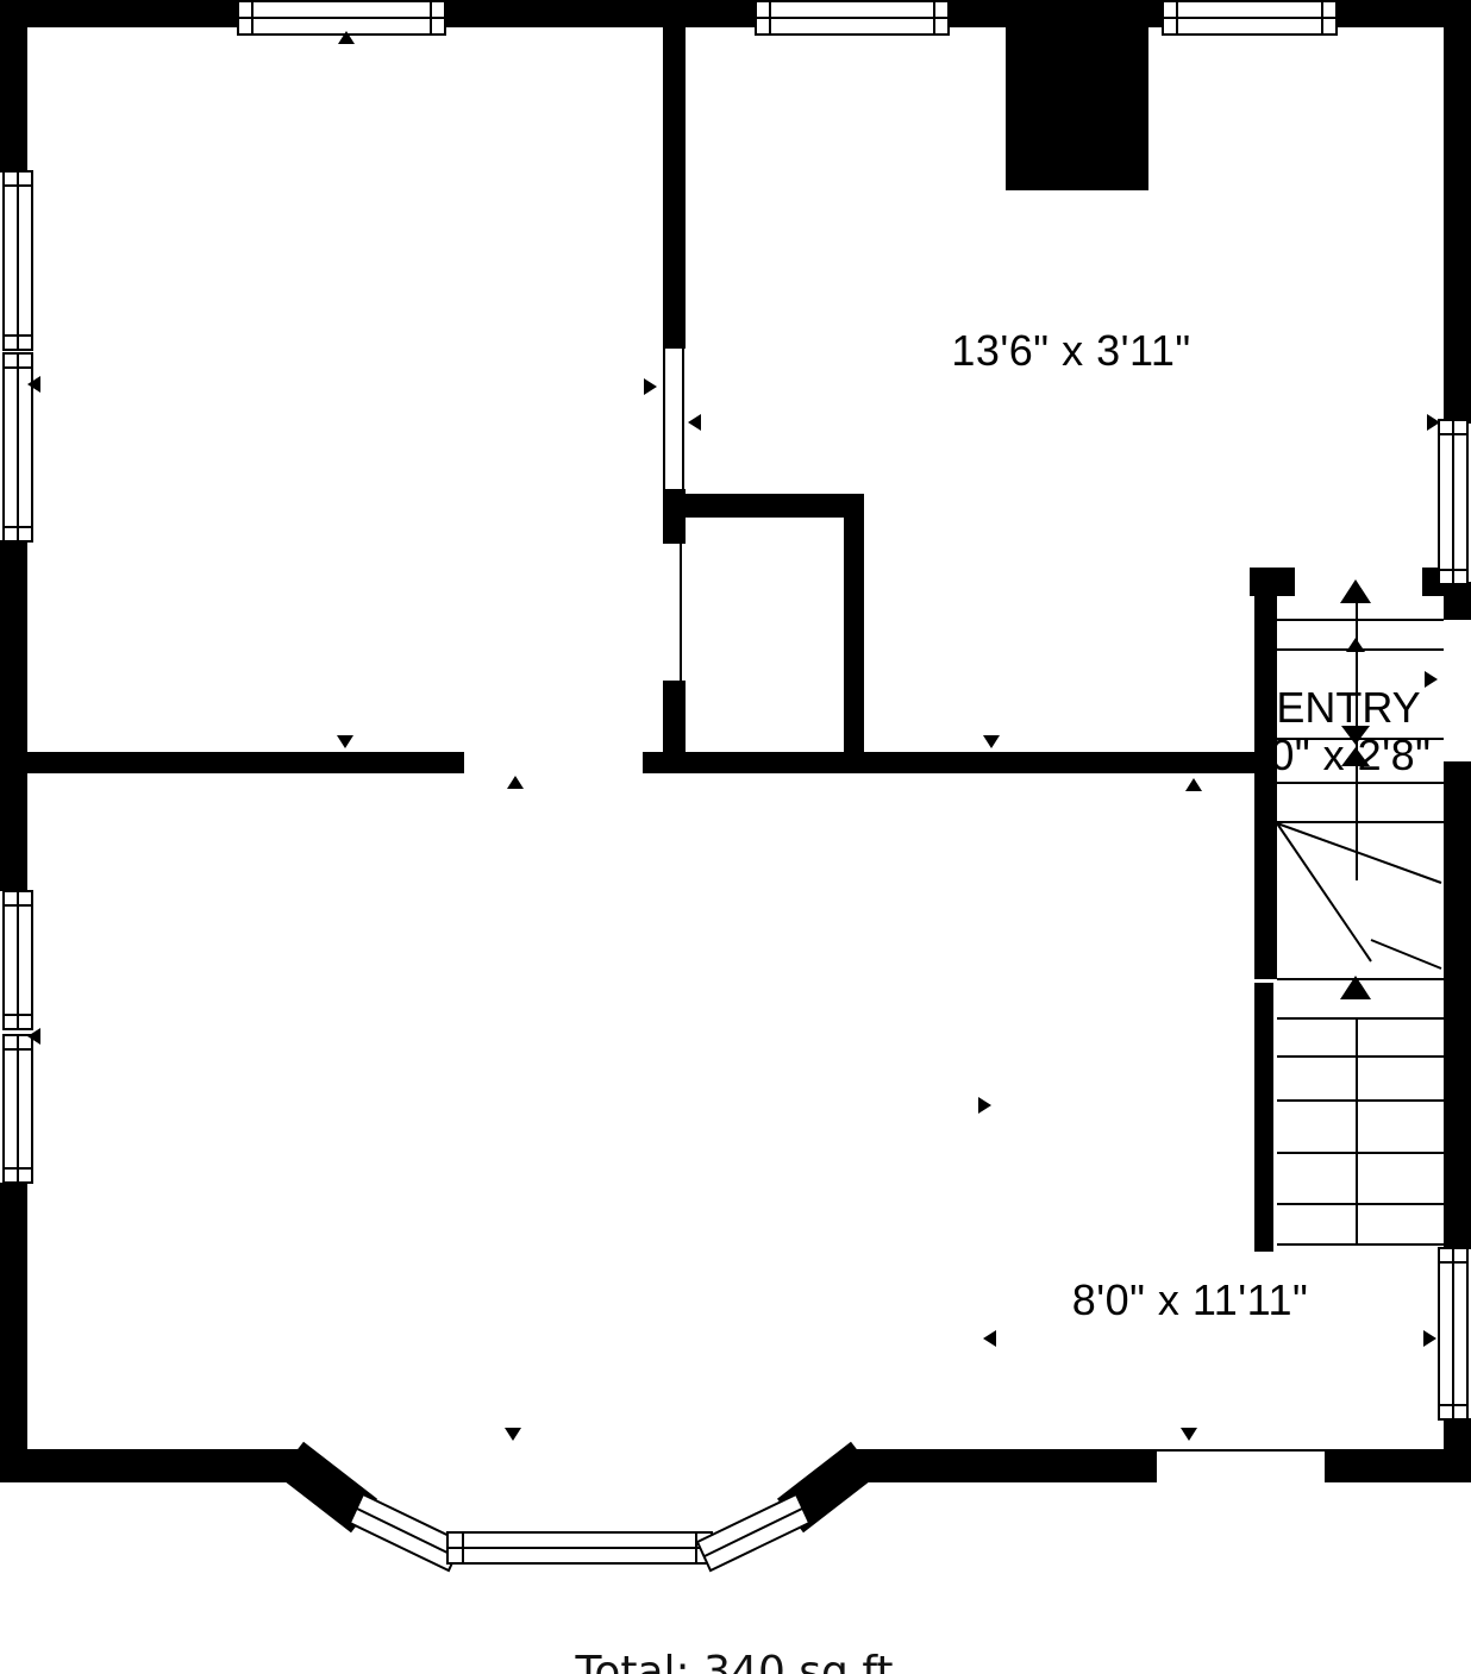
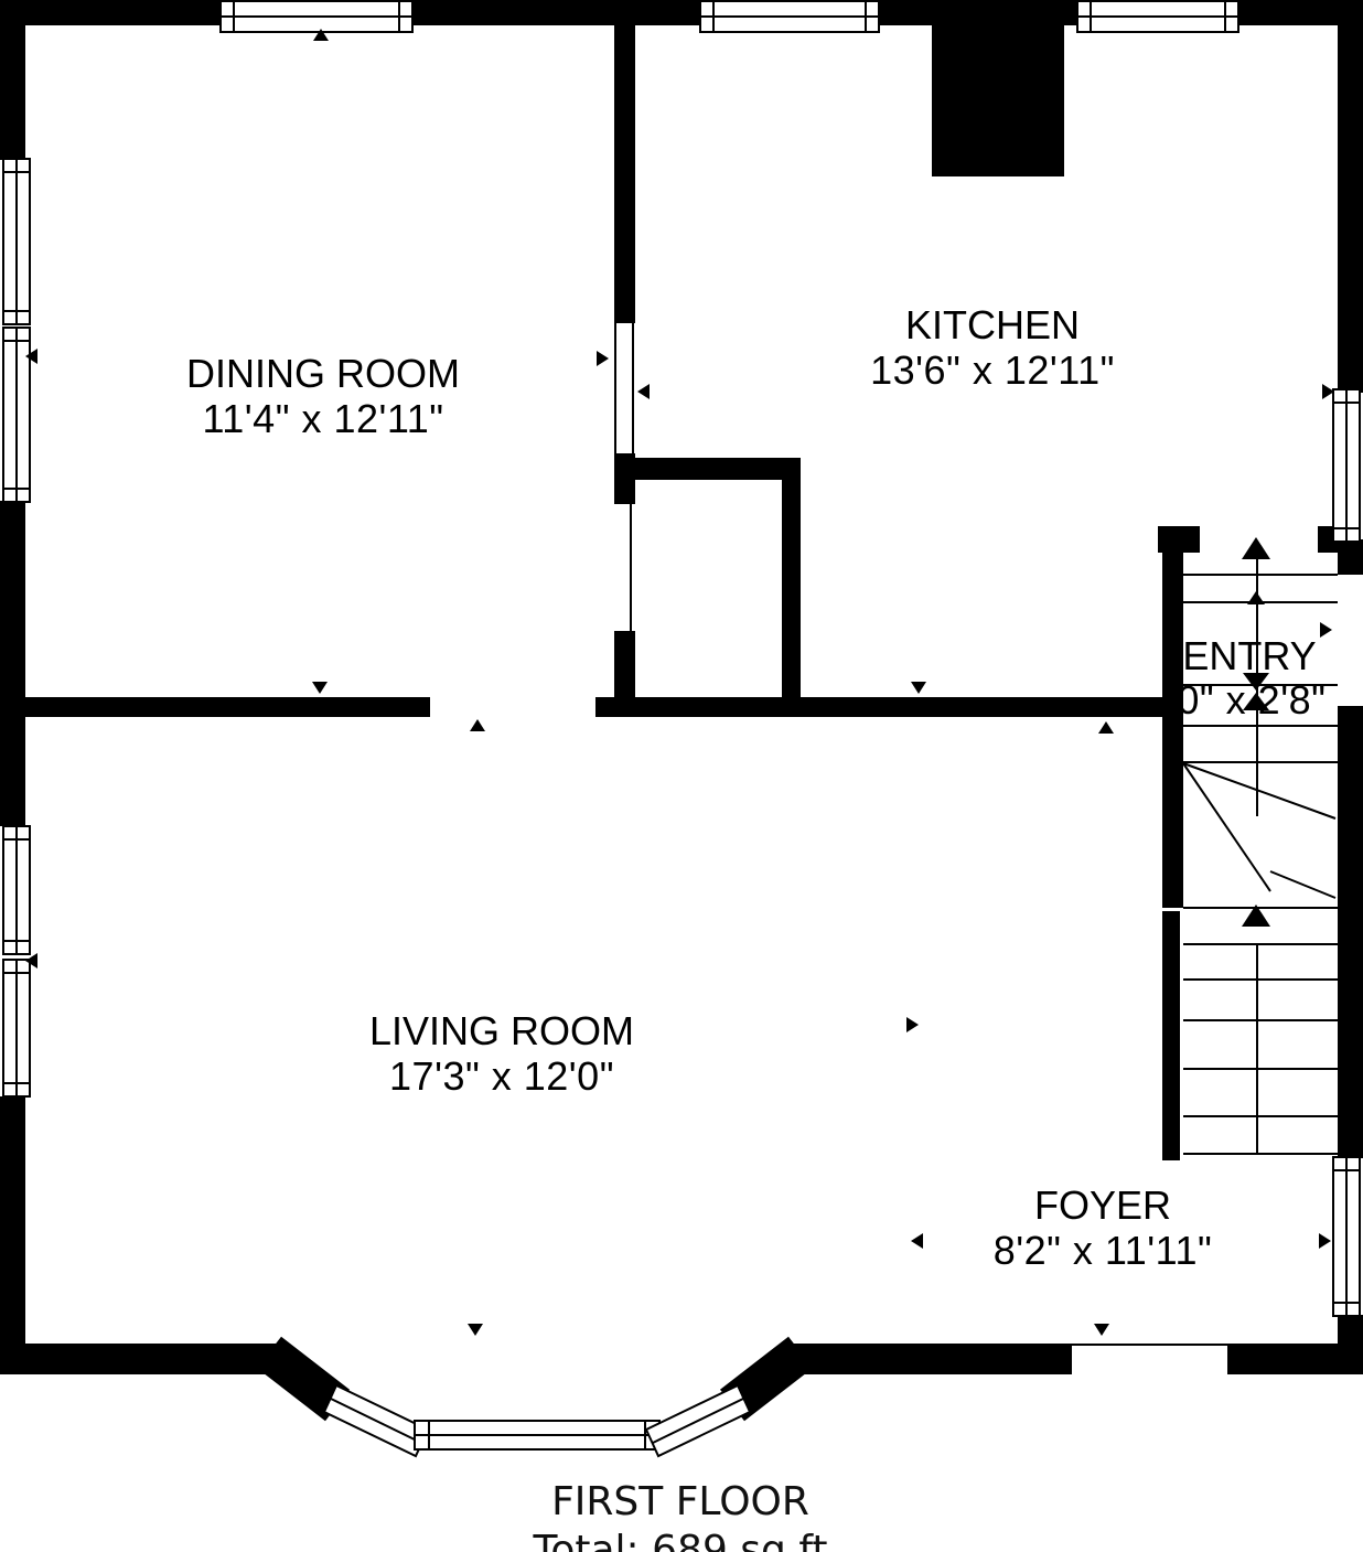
+ DINING ROOM
+ 11'4" x 12'11"
+ KITCHEN
- 13'6" x 3'11"
+ 13'6" x 12'11"
  ENTRY
  0" x 2'8"
+ LIVING ROOM
+ 17'3" x 12'0"
+ FOYER
- 8'0" x 11'11"
+ 8'2" x 11'11"
+ FIRST FLOOR
- Total: 340 sq ft
+ Total: 689 sq ft
